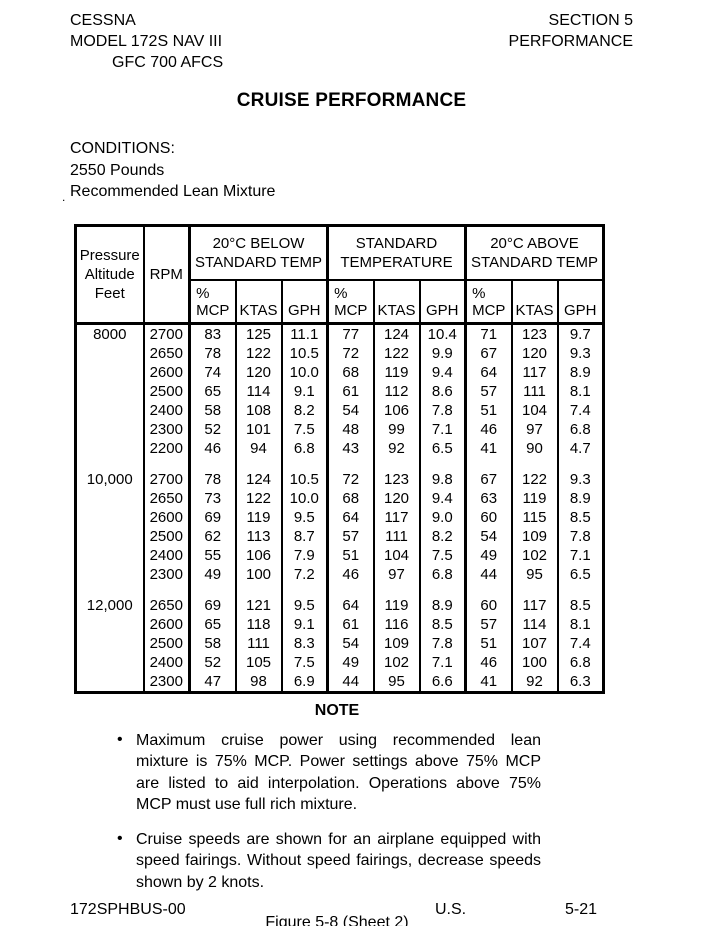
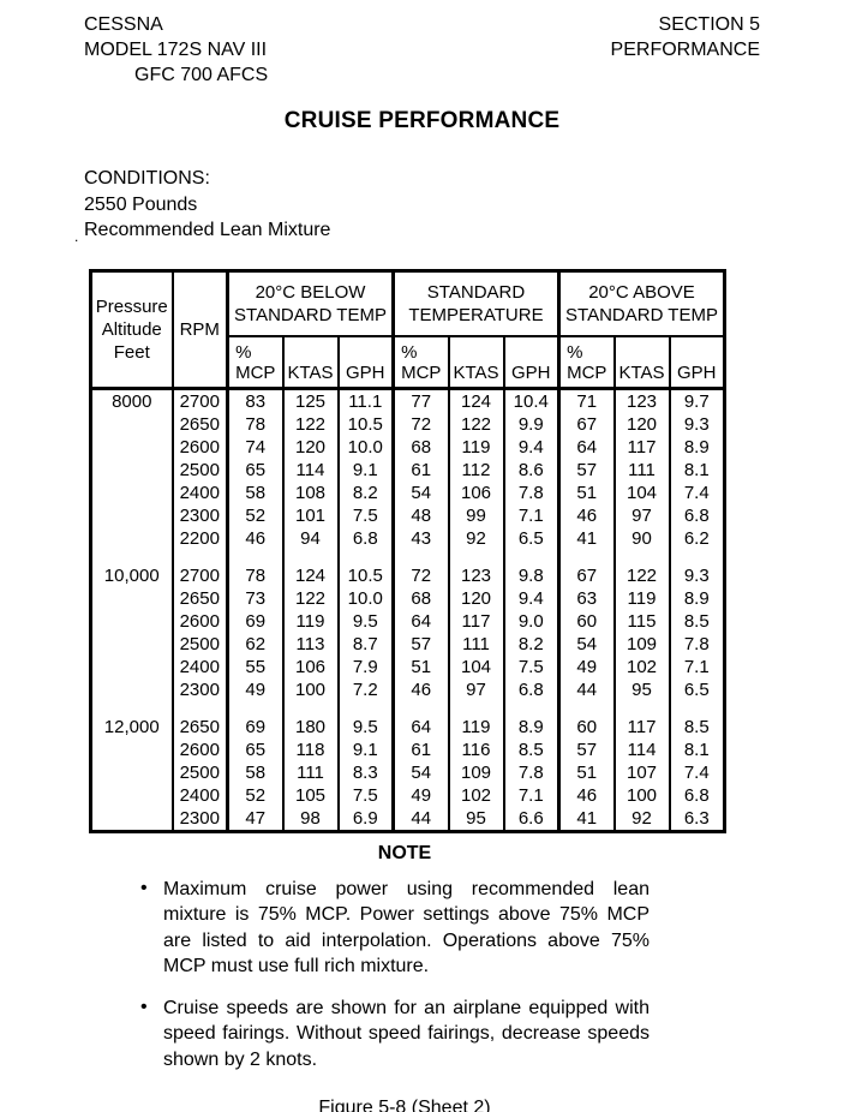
  CESSNA
  MODEL 172S NAV III
  GFC 700 AFCS
  SECTION 5
  PERFORMANCE
  CRUISE PERFORMANCE
  CONDITIONS:
  2550 Pounds
  Recommended Lean Mixture
  .
  Pressure Altitude Feet	RPM	20°C BELOW STANDARD TEMP	STANDARD TEMPERATURE	20°C ABOVE STANDARD TEMP
  %MCP	KTAS	GPH	%MCP	KTAS	GPH	%MCP	KTAS	GPH
  8000	2700	83	125	11.1	77	124	10.4	71	123	9.7
  	2650	78	122	10.5	72	122	9.9	67	120	9.3
  	2600	74	120	10.0	68	119	9.4	64	117	8.9
  	2500	65	114	9.1	61	112	8.6	57	111	8.1
  	2400	58	108	8.2	54	106	7.8	51	104	7.4
  	2300	52	101	7.5	48	99	7.1	46	97	6.8
- 	2200	46	94	6.8	43	92	6.5	41	90	4.7
+ 	2200	46	94	6.8	43	92	6.5	41	90	6.2
  10,000	2700	78	124	10.5	72	123	9.8	67	122	9.3
  	2650	73	122	10.0	68	120	9.4	63	119	8.9
  	2600	69	119	9.5	64	117	9.0	60	115	8.5
  	2500	62	113	8.7	57	111	8.2	54	109	7.8
  	2400	55	106	7.9	51	104	7.5	49	102	7.1
  	2300	49	100	7.2	46	97	6.8	44	95	6.5
- 12,000	2650	69	121	9.5	64	119	8.9	60	117	8.5
+ 12,000	2650	69	180	9.5	64	119	8.9	60	117	8.5
  	2600	65	118	9.1	61	116	8.5	57	114	8.1
  	2500	58	111	8.3	54	109	7.8	51	107	7.4
  	2400	52	105	7.5	49	102	7.1	46	100	6.8
  	2300	47	98	6.9	44	95	6.6	41	92	6.3
  NOTE
  •
  Maximum cruise power using recommended lean mixture is 75% MCP. Power settings above 75% MCP are listed to aid interpolation. Operations above 75% MCP must use full rich mixture.
  •
  Cruise speeds are shown for an airplane equipped with speed fairings. Without speed fairings, decrease speeds shown by 2 knots.
  Figure 5-8 (Sheet 2)
- 172SPHBUS-00
- U.S.
- 5-21
